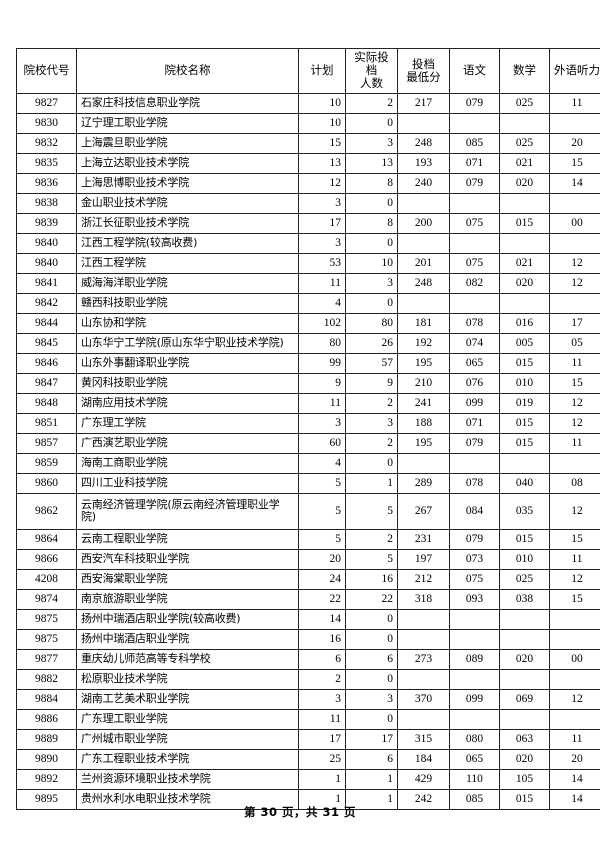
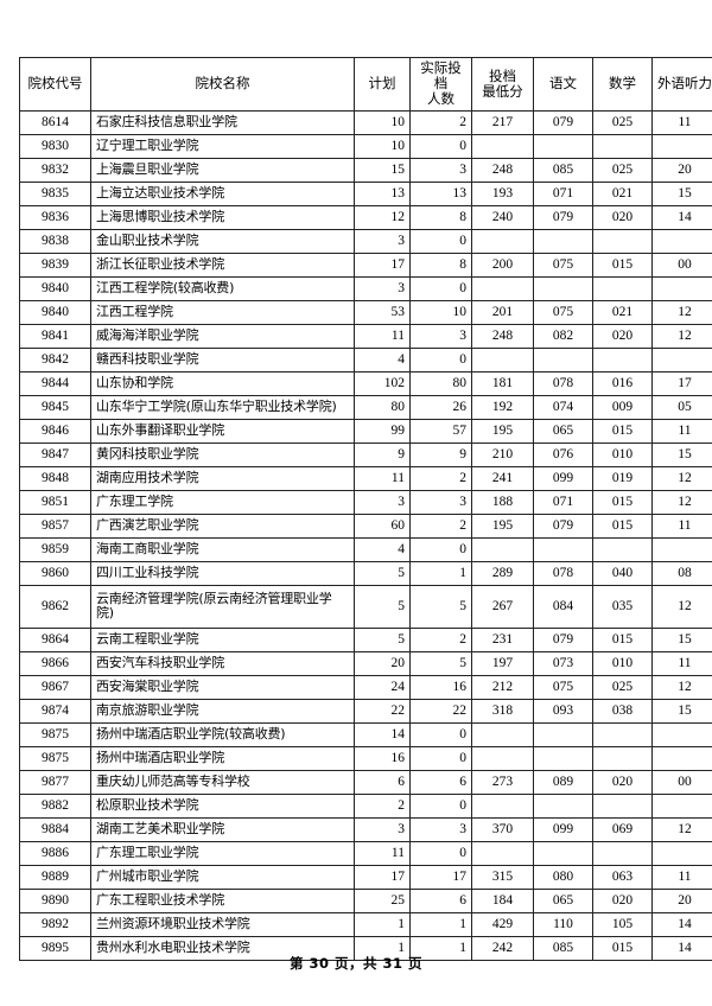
  院校代号	院校名称	计划	实际投档 人数	投档 最低分	语文	数学	外语听力
- 9827	石家庄科技信息职业学院	10	2	217	079	025	11
+ 8614	石家庄科技信息职业学院	10	2	217	079	025	11
  9830	辽宁理工职业学院	10	0
  9832	上海震旦职业学院	15	3	248	085	025	20
  9835	上海立达职业技术学院	13	13	193	071	021	15
  9836	上海思博职业技术学院	12	8	240	079	020	14
  9838	金山职业技术学院	3	0
  9839	浙江长征职业技术学院	17	8	200	075	015	00
  9840	江西工程学院(较高收费)	3	0
  9840	江西工程学院	53	10	201	075	021	12
  9841	威海海洋职业学院	11	3	248	082	020	12
  9842	赣西科技职业学院	4	0
  9844	山东协和学院	102	80	181	078	016	17
- 9845	山东华宁工学院(原山东华宁职业技术学院)	80	26	192	074	005	05
+ 9845	山东华宁工学院(原山东华宁职业技术学院)	80	26	192	074	009	05
  9846	山东外事翻译职业学院	99	57	195	065	015	11
  9847	黄冈科技职业学院	9	9	210	076	010	15
  9848	湖南应用技术学院	11	2	241	099	019	12
  9851	广东理工学院	3	3	188	071	015	12
  9857	广西演艺职业学院	60	2	195	079	015	11
  9859	海南工商职业学院	4	0
  9860	四川工业科技学院	5	1	289	078	040	08
  9862	云南经济管理学院(原云南经济管理职业学院)	5	5	267	084	035	12
  9864	云南工程职业学院	5	2	231	079	015	15
  9866	西安汽车科技职业学院	20	5	197	073	010	11
- 4208	西安海棠职业学院	24	16	212	075	025	12
+ 9867	西安海棠职业学院	24	16	212	075	025	12
  9874	南京旅游职业学院	22	22	318	093	038	15
  9875	扬州中瑞酒店职业学院(较高收费)	14	0
  9875	扬州中瑞酒店职业学院	16	0
  9877	重庆幼儿师范高等专科学校	6	6	273	089	020	00
  9882	松原职业技术学院	2	0
  9884	湖南工艺美术职业学院	3	3	370	099	069	12
  9886	广东理工职业学院	11	0
  9889	广州城市职业学院	17	17	315	080	063	11
  9890	广东工程职业技术学院	25	6	184	065	020	20
  9892	兰州资源环境职业技术学院	1	1	429	110	105	14
  9895	贵州水利水电职业技术学院	1	1	242	085	015	14
  第 30 页，共 31 页
